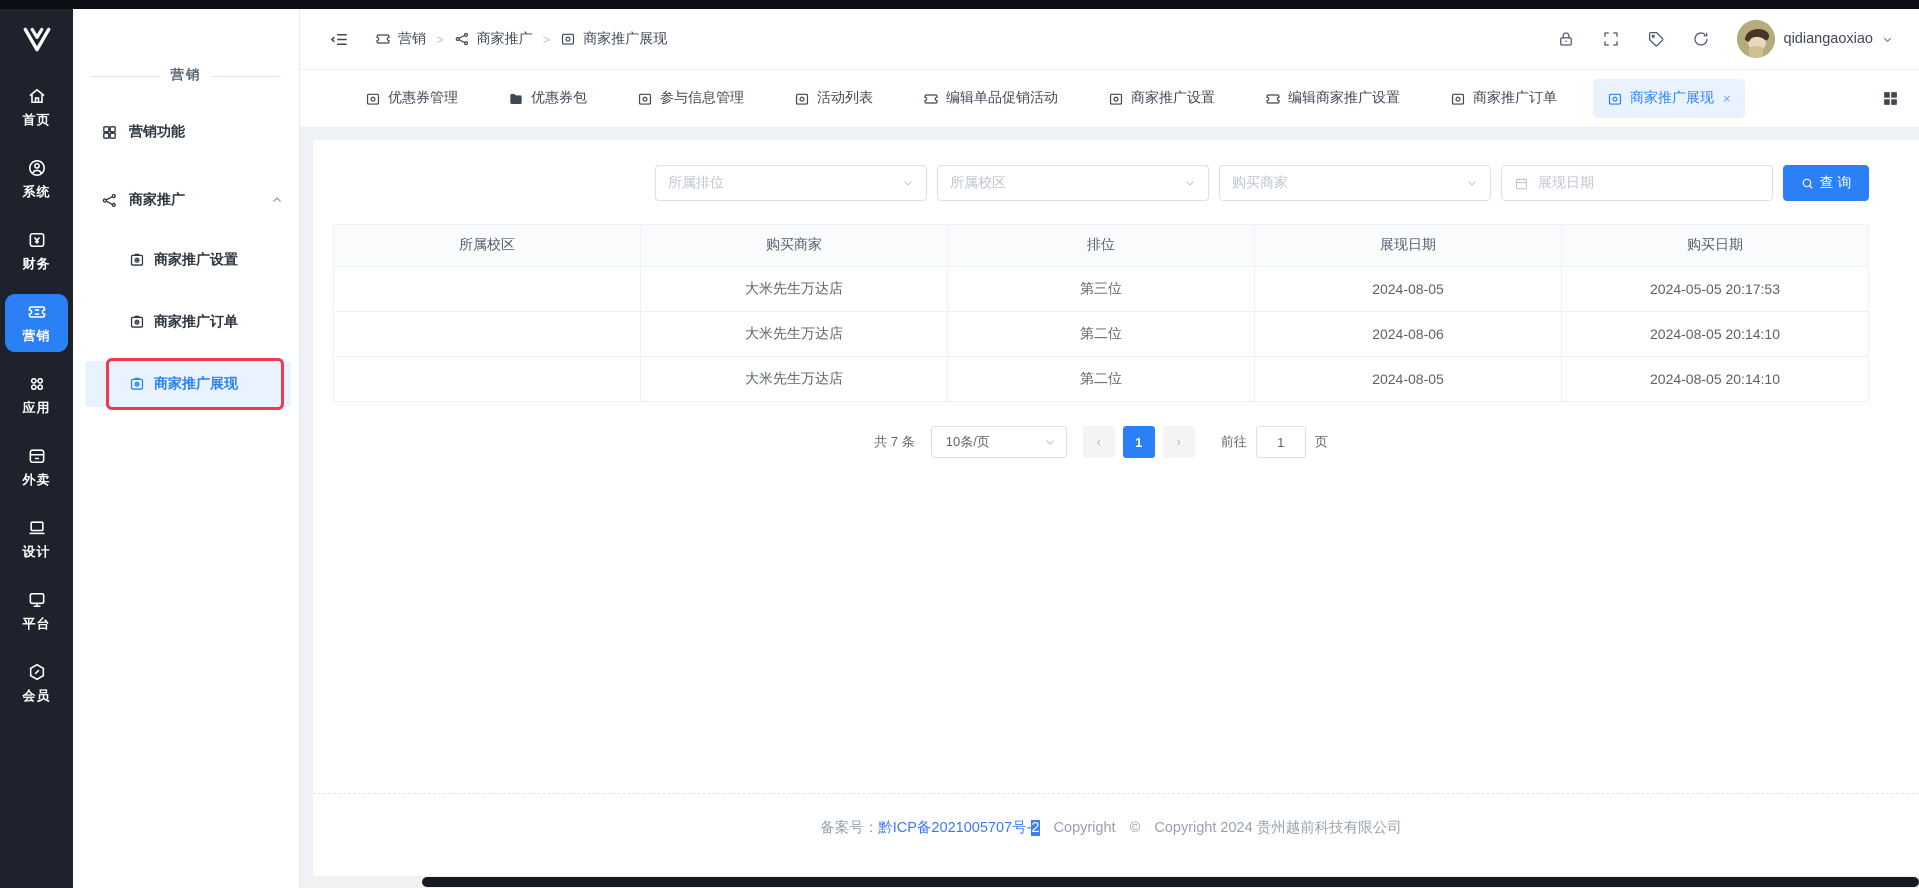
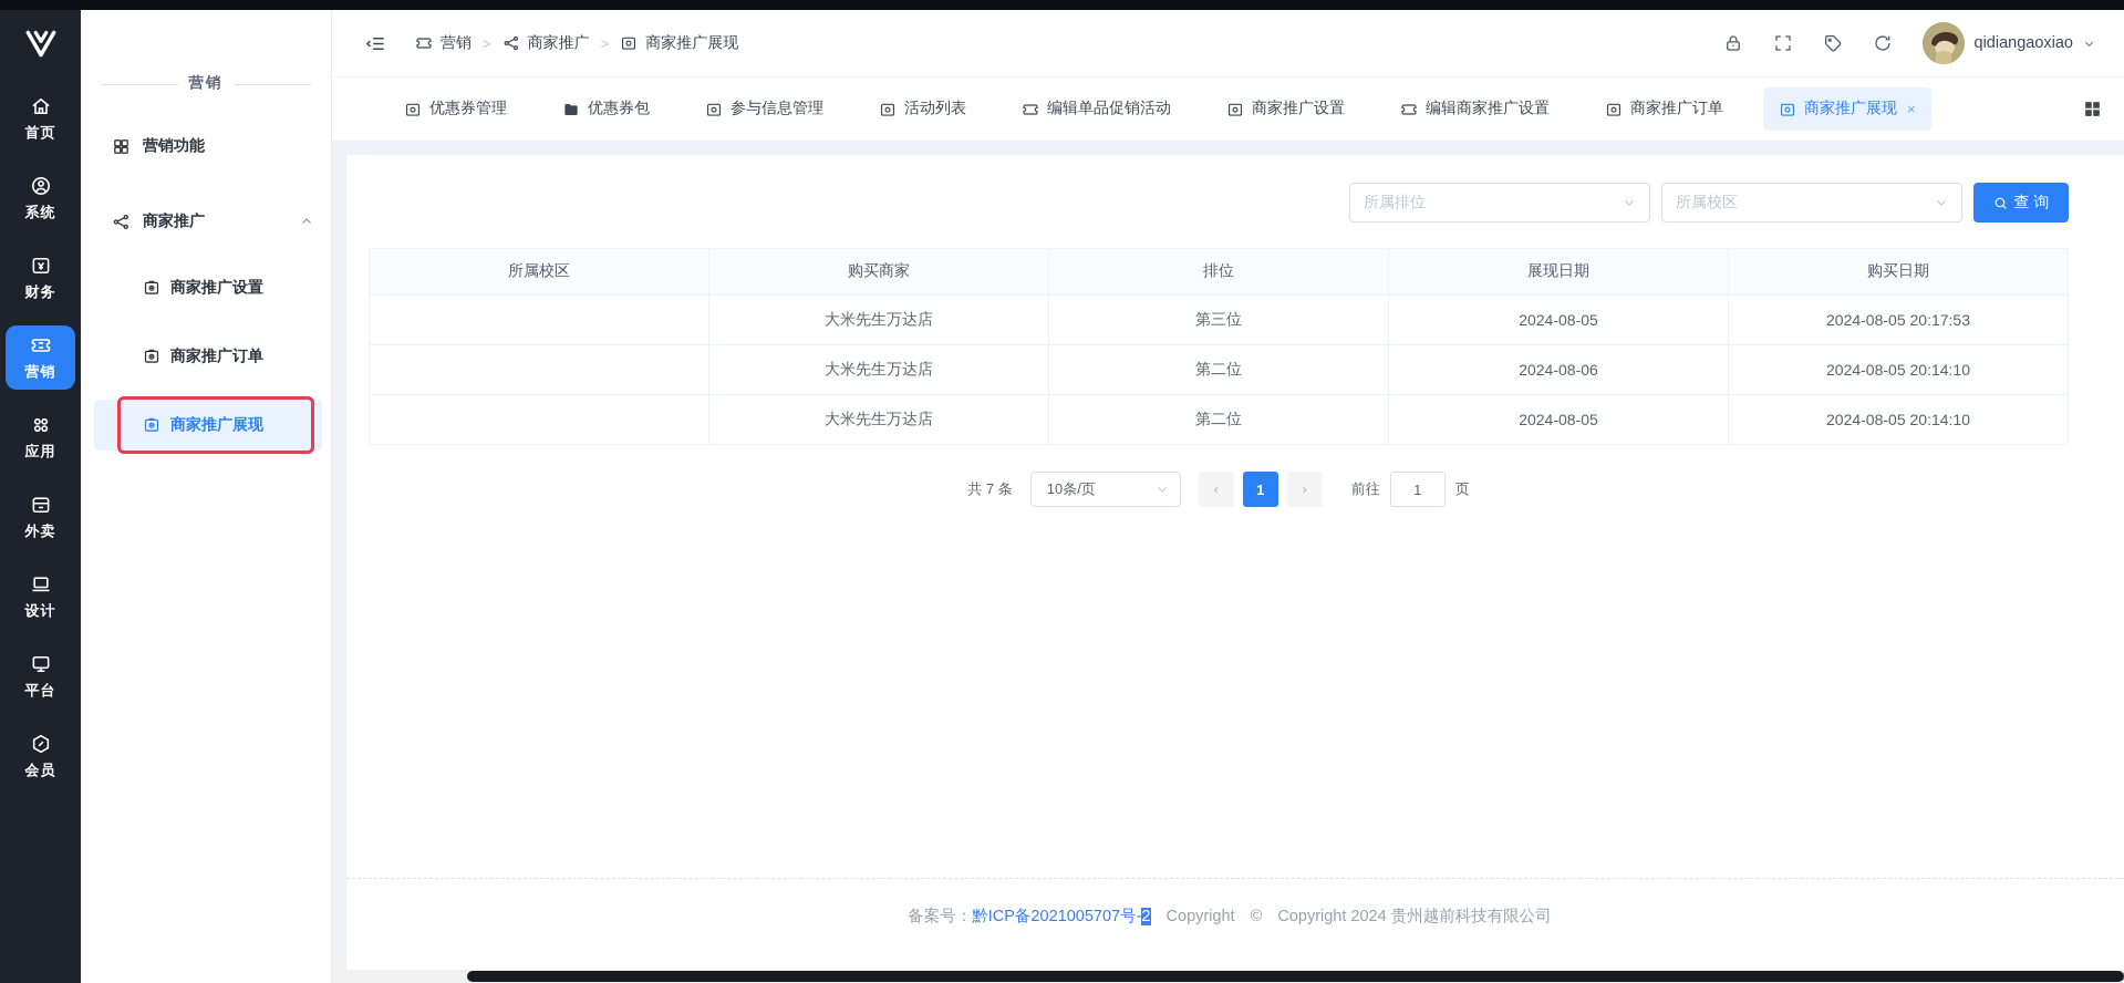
  首页
  系统
  财务
  营销
  应用
  外卖
  设计
  平台
  会员
  营销
  营销功能
  商家推广
  商家推广设置
  商家推广订单
  商家推广展现
  营销
  >
  商家推广
  >
  商家推广展现
  qidiangaoxiao
  优惠券管理
  优惠券包
  参与信息管理
  活动列表
  编辑单品促销活动
  商家推广设置
  编辑商家推广设置
  商家推广订单
  商家推广展现
  ×
  所属排位
  所属校区
- 购买商家
- 展现日期
  查 询
  所属校区	购买商家	排位	展现日期	购买日期
- 	大米先生万达店	第三位	2024-08-05	2024-05-05 20:17:53
+ 	大米先生万达店	第三位	2024-08-05	2024-08-05 20:17:53
  	大米先生万达店	第二位	2024-08-06	2024-08-05 20:14:10
  	大米先生万达店	第二位	2024-08-05	2024-08-05 20:14:10
  共 7 条
  10条/页
  ‹
  1
  ›
  前往
  1
  页
  备案号：黔ICP备2021005707号-2 Copyright © Copyright 2024 贵州越前科技有限公司
